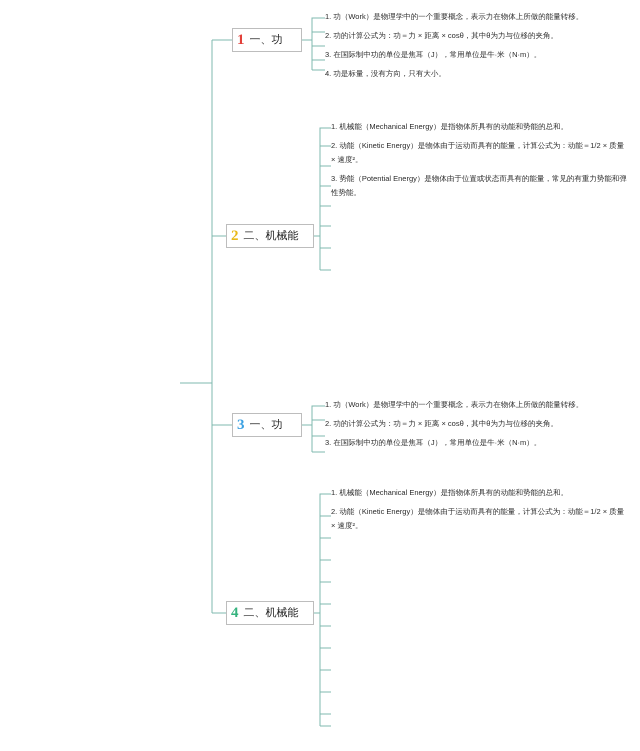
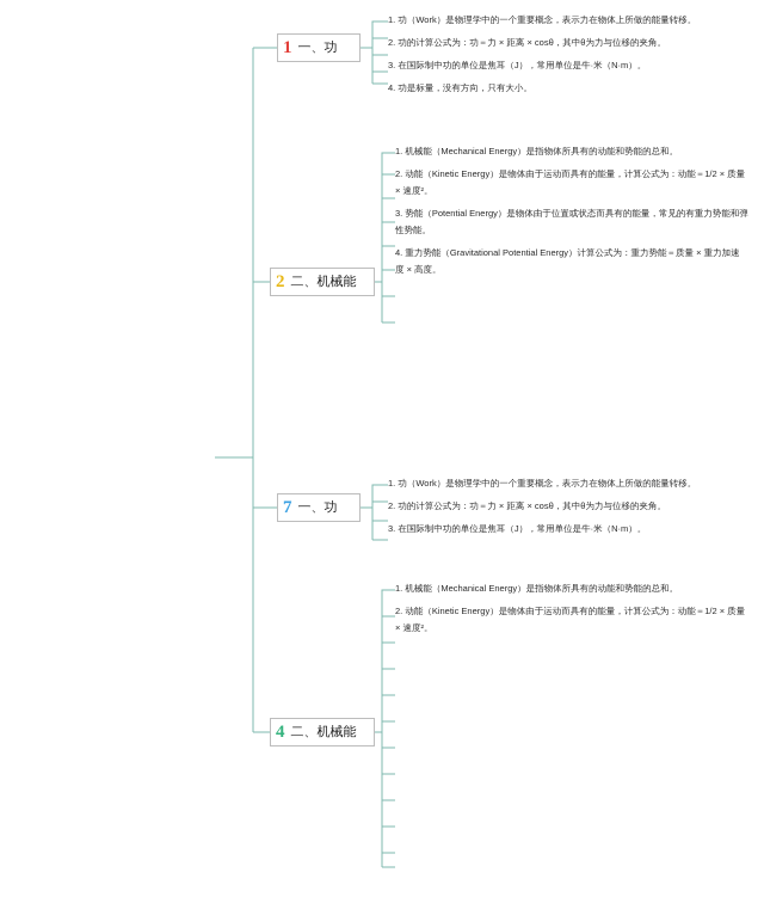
  1
  一、功
  2
  二、机械能
- 3
+ 7
  一、功
  4
  二、机械能
  1. 功（Work）是物理学中的一个重要概念，表示力在物体上所做的能量转移。
  2. 功的计算公式为：功＝力 × 距离 × cosθ，其中θ为力与位移的夹角。
  3. 在国际制中功的单位是焦耳（J），常用单位是牛·米（N·m）。
  4. 功是标量，没有方向，只有大小。
  1. 机械能（Mechanical Energy）是指物体所具有的动能和势能的总和。
  2. 动能（Kinetic Energy）是物体由于运动而具有的能量，计算公式为：动能＝1/2 × 质量 × 速度²。
  3. 势能（Potential Energy）是物体由于位置或状态而具有的能量，常见的有重力势能和弹性势能。
+ 4. 重力势能（Gravitational Potential Energy）计算公式为：重力势能＝质量 × 重力加速度 × 高度。
  1. 功（Work）是物理学中的一个重要概念，表示力在物体上所做的能量转移。
  2. 功的计算公式为：功＝力 × 距离 × cosθ，其中θ为力与位移的夹角。
  3. 在国际制中功的单位是焦耳（J），常用单位是牛·米（N·m）。
  1. 机械能（Mechanical Energy）是指物体所具有的动能和势能的总和。
  2. 动能（Kinetic Energy）是物体由于运动而具有的能量，计算公式为：动能＝1/2 × 质量 × 速度²。
